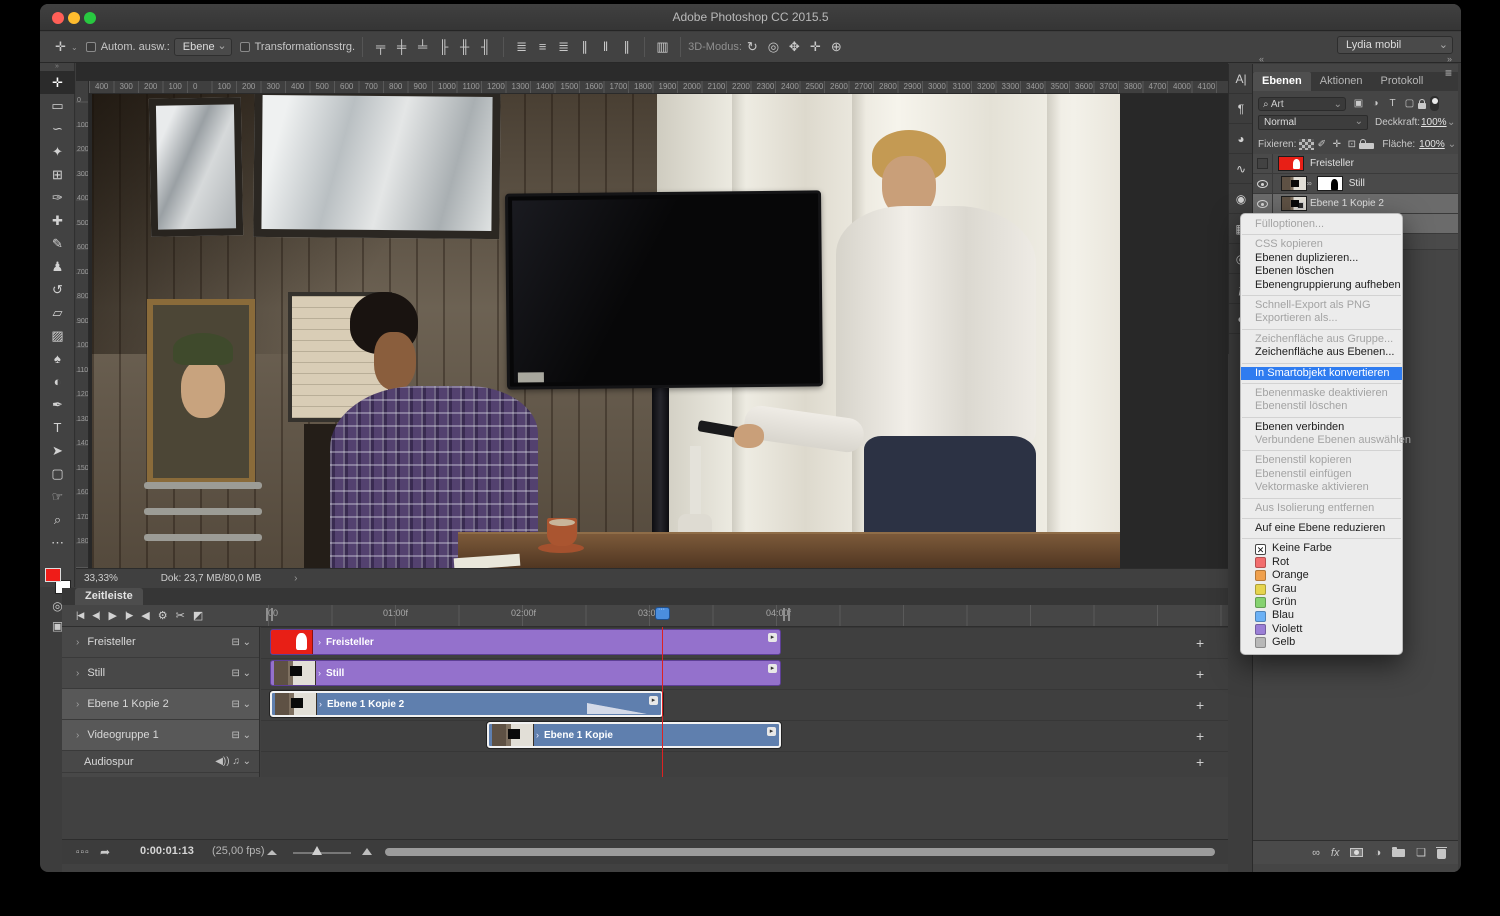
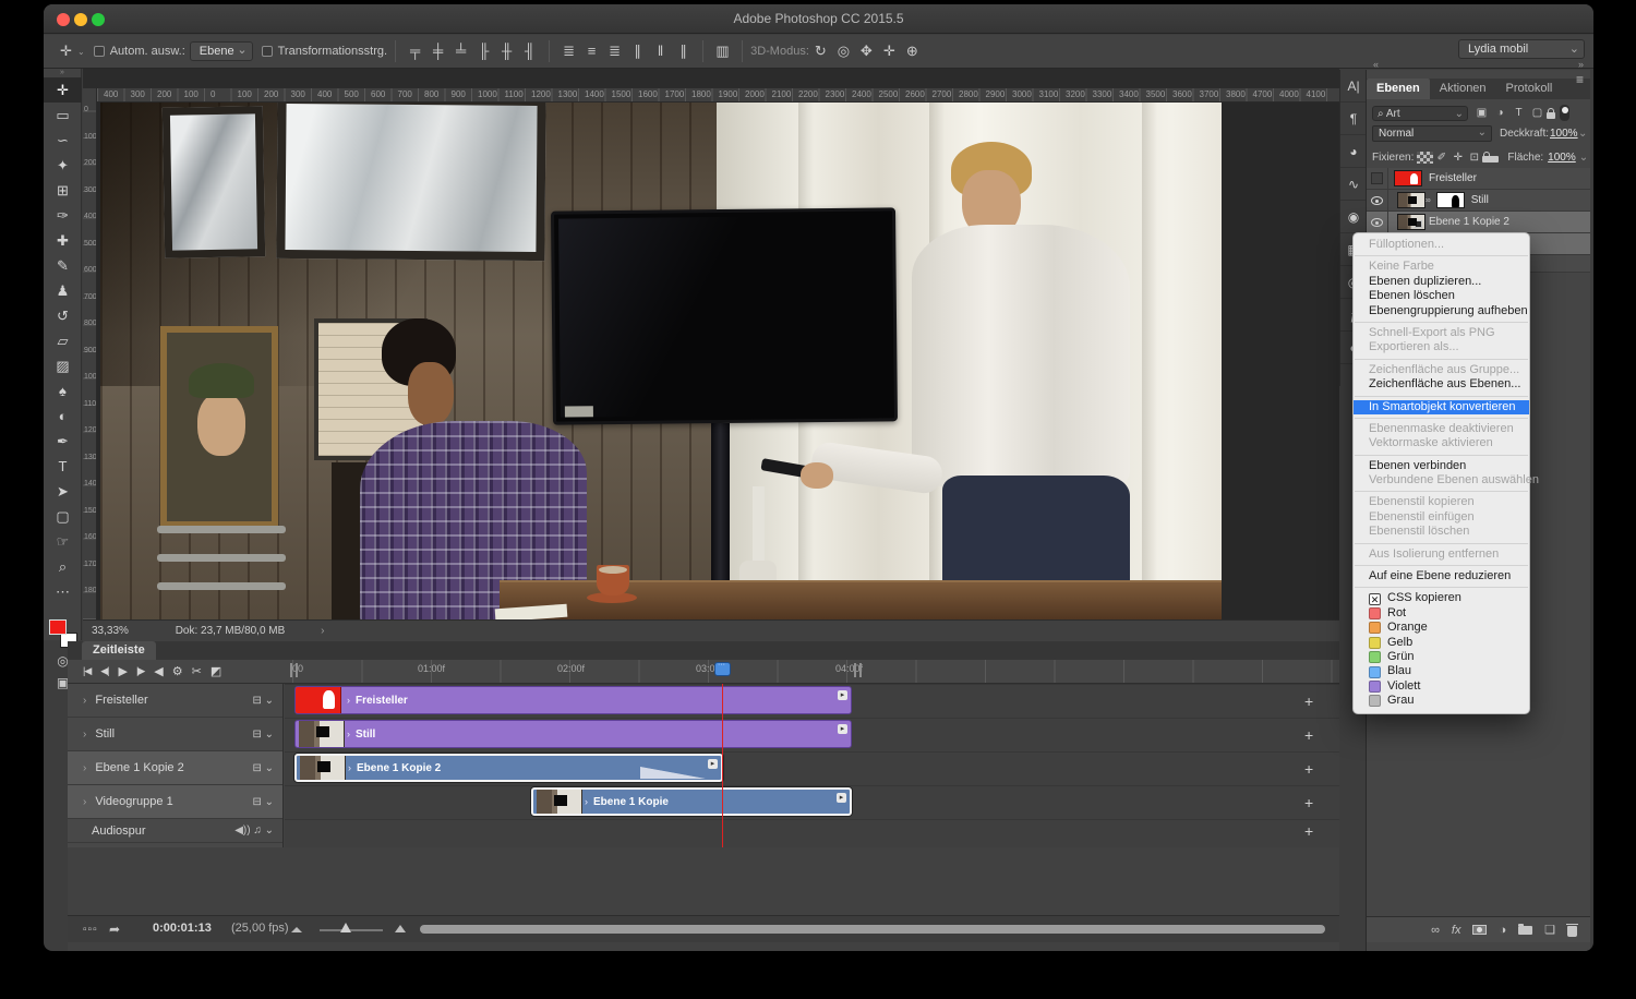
  Adobe Photoshop CC 2015.5
  ✛
  ⌄
  Autom. ausw.:
  Ebene
  Transformationsstrg.
  ╤ ╪ ╧ ╟ ╫ ╢
  ≣ ≡ ≣ ∥ ‖ ∥
  ▥
  3D-Modus:
  ↻ ◎ ✥ ✛ ⊕
  Lydia mobil
  ✛
  ▭
  ∽
  ✦
  ⊞
  ✑
  ✚
  ✎
  ♟
  ↺
  ▱
  ▨
  ♠
  ◐
  ✒
  T
  ➤
  ▢
  ☞
  ⌕
  ⋯
  ◎
  ▣
  400
  300
  200
  100
  0
  100
  200
  300
  400
  500
  600
  700
  800
  900
  1000
  1100
  1200
  1300
  1400
  1500
  1600
  1700
  1800
  1900
  2000
  2100
  2200
  2300
  2400
  2500
  2600
  2700
  2800
  2900
  3000
  3100
  3200
  3300
  3400
  3500
  3600
  3700
  3800
  4700
  4000
  4100
  33,33% Dok: 23,7 MB/80,0 MB ›
  Zeitleiste
  |◀
  ◀|
  ▶
  |▶
  ◀
  ⚙
  ✂
  ◩
  00
  01:00f
  02:00f
  04:00f
  ›
  Freisteller
  ⊟ ⌄
  ›
  Still
  ⊟ ⌄
  ›
  Ebene 1 Kopie 2
  ⊟ ⌄
  ›
  Videogruppe 1
  ⊟ ⌄
  Audiospur
  ◀)) ♫ ⌄
  ›
  Freisteller
  ›
  Still
  ›
  Ebene 1 Kopie 2
  ›
  Ebene 1 Kopie
  +
  +
  +
  +
  +
  ▫▫▫
  ➦
  0:00:01:13
  (25,00 fps)
  A|
  ¶
  ◕
  ∿
  ◉
  «
  »
  Ebenen
  Aktionen
  Protokoll
  ≡
  ⌕ Art
  ▣
  ◑
  T
  ▢
  Normal
  Deckkraft:
  100%
  ⌄
  Fixieren:
  ✐
  ✛
  ⊡
  Fläche:
  100%
  ⌄
  Freisteller
  ∞
  Still
  Ebene 1 Kopie 2
  ∞
  fx
  ◑
  ❏
  Fülloptionen...
- CSS kopieren
+ Keine Farbe
  Ebenen duplizieren...
  Ebenen löschen
  Ebenengruppierung aufheben
  Schnell-Export als PNG
  Exportieren als...
  Zeichenfläche aus Gruppe...
  Zeichenfläche aus Ebenen...
  In Smartobjekt konvertieren
  Ebenenmaske deaktivieren
- Ebenenstil löschen
+ Vektormaske aktivieren
  Ebenen verbinden
  Verbundene Ebenen auswählen
  Ebenenstil kopieren
  Ebenenstil einfügen
- Vektormaske aktivieren
+ Ebenenstil löschen
  Aus Isolierung entfernen
  Auf eine Ebene reduzieren
  ✕
- Keine Farbe
+ CSS kopieren
  Rot
  Orange
- Grau
+ Gelb
  Grün
  Blau
  Violett
- Gelb
+ Grau
